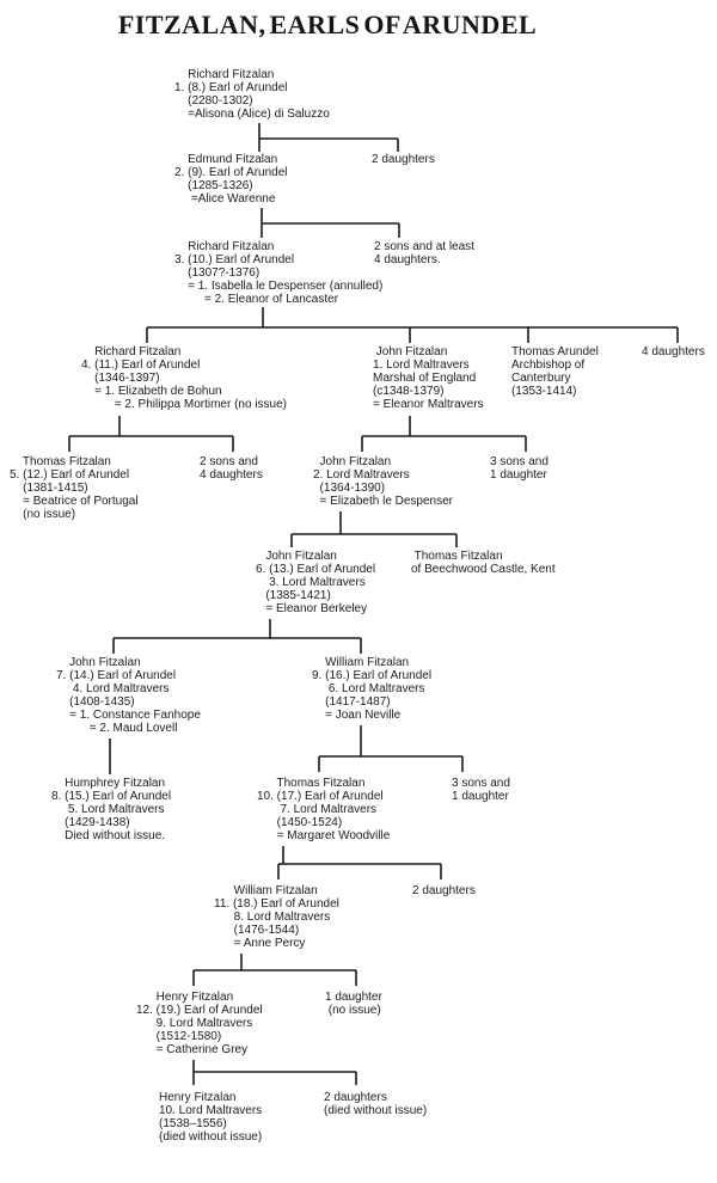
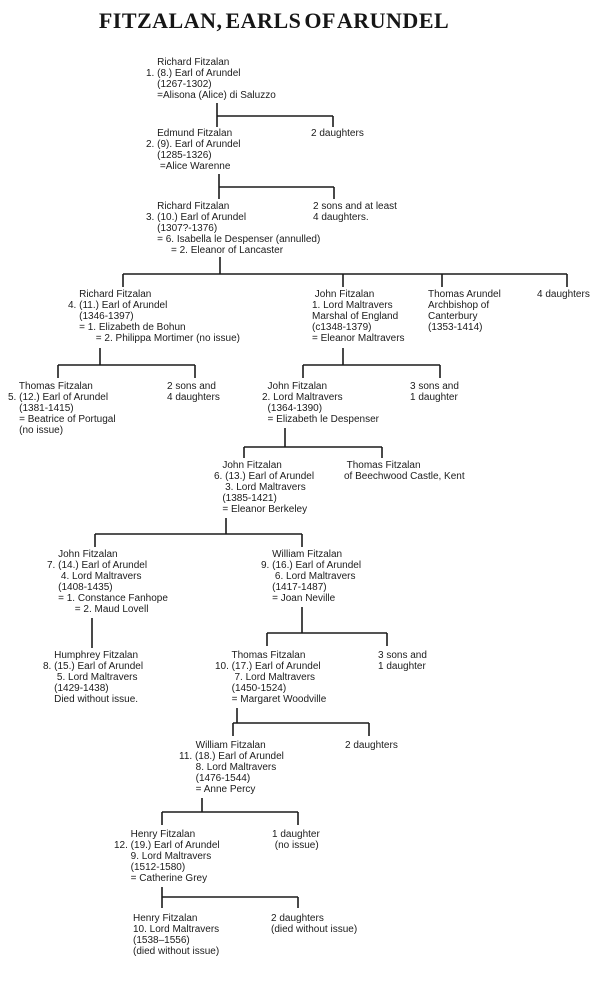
  FITZALAN, EARLS OF ARUNDEL
  Richard Fitzalan
  1. (8.) Earl of Arundel
- (2280-1302)
+ (1267-1302)
  =Alisona (Alice) di Saluzzo
  Edmund Fitzalan
  2. (9). Earl of Arundel
  (1285-1326)
  =Alice Warenne
  2 daughters
  Richard Fitzalan
  3. (10.) Earl of Arundel
  (1307?-1376)
- = 1. Isabella le Despenser (annulled)
+ = 6. Isabella le Despenser (annulled)
  = 2. Eleanor of Lancaster
  2 sons and at least
  4 daughters.
  Richard Fitzalan
  4. (11.) Earl of Arundel
  (1346-1397)
  = 1. Elizabeth de Bohun
  = 2. Philippa Mortimer (no issue)
  John Fitzalan
  1. Lord Maltravers
  Marshal of England
  (c1348-1379)
  = Eleanor Maltravers
  Thomas Arundel
  Archbishop of
  Canterbury
  (1353-1414)
  4 daughters
  Thomas Fitzalan
  5. (12.) Earl of Arundel
  (1381-1415)
  = Beatrice of Portugal
  (no issue)
  2 sons and
  4 daughters
  John Fitzalan
  2. Lord Maltravers
  (1364-1390)
  = Elizabeth le Despenser
  3 sons and
  1 daughter
  John Fitzalan
  6. (13.) Earl of Arundel
  3. Lord Maltravers
  (1385-1421)
  = Eleanor Berkeley
  Thomas Fitzalan
  of Beechwood Castle, Kent
  John Fitzalan
  7. (14.) Earl of Arundel
  4. Lord Maltravers
  (1408-1435)
  = 1. Constance Fanhope
  = 2. Maud Lovell
  William Fitzalan
  9. (16.) Earl of Arundel
  6. Lord Maltravers
  (1417-1487)
  = Joan Neville
  Humphrey Fitzalan
  8. (15.) Earl of Arundel
  5. Lord Maltravers
  (1429-1438)
  Died without issue.
  Thomas Fitzalan
  10. (17.) Earl of Arundel
  7. Lord Maltravers
  (1450-1524)
  = Margaret Woodville
  3 sons and
  1 daughter
  William Fitzalan
  11. (18.) Earl of Arundel
  8. Lord Maltravers
  (1476-1544)
  = Anne Percy
  2 daughters
  Henry Fitzalan
  12. (19.) Earl of Arundel
  9. Lord Maltravers
  (1512-1580)
  = Catherine Grey
  1 daughter
  (no issue)
  Henry Fitzalan
  10. Lord Maltravers
  (1538–1556)
  (died without issue)
  2 daughters
  (died without issue)
